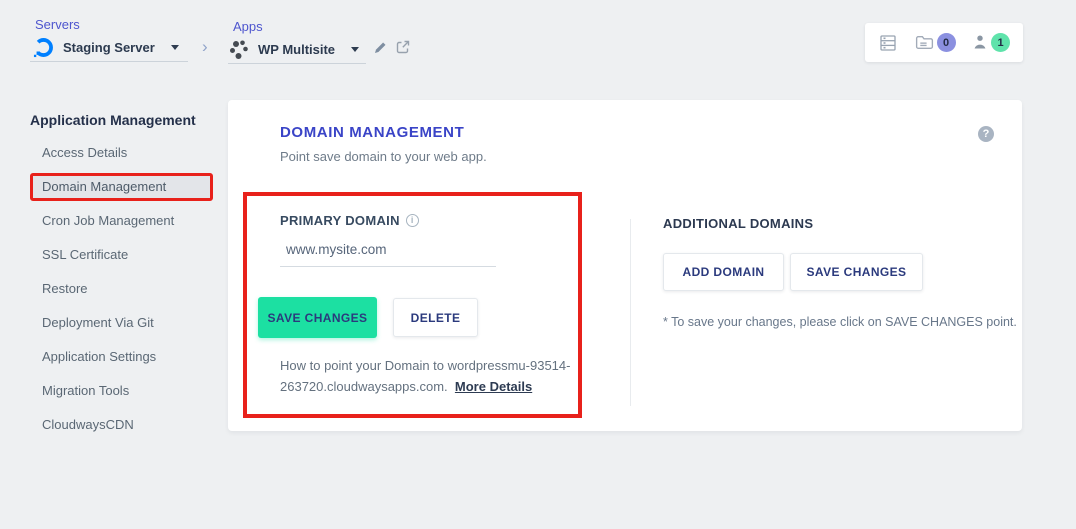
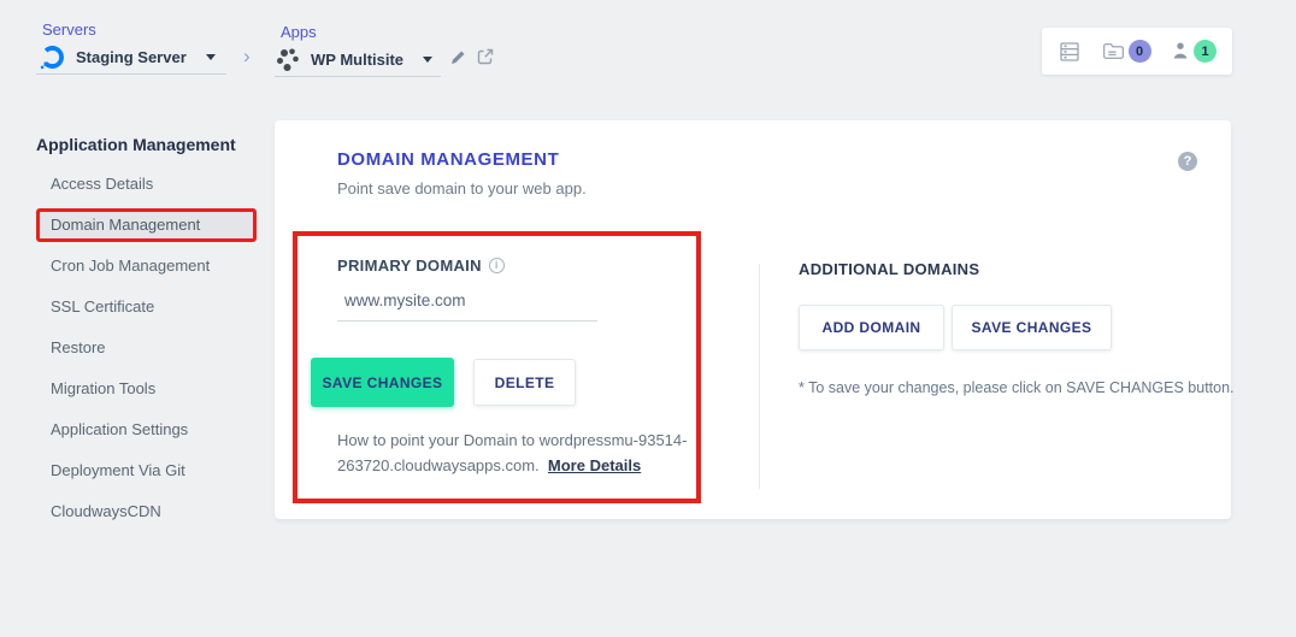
  Servers
  Staging Server
  ›
  Apps
  WP Multisite
  0
  1
  Application Management
  Access Details
  Domain Management
  Cron Job Management
  SSL Certificate
  Restore
- Deployment Via Git
+ Migration Tools
  Application Settings
- Migration Tools
+ Deployment Via Git
  CloudwaysCDN
  DOMAIN MANAGEMENT
  Point save domain to your web app.
  ?
  PRIMARY DOMAIN
  i
  www.mysite.com
  SAVE CHANGES
  DELETE
  How to point your Domain to wordpressmu-93514-263720.cloudwaysapps.com. More Details
  ADDITIONAL DOMAINS
  ADD DOMAIN
  SAVE CHANGES
- * To save your changes, please click on SAVE CHANGES point.
+ * To save your changes, please click on SAVE CHANGES button.
